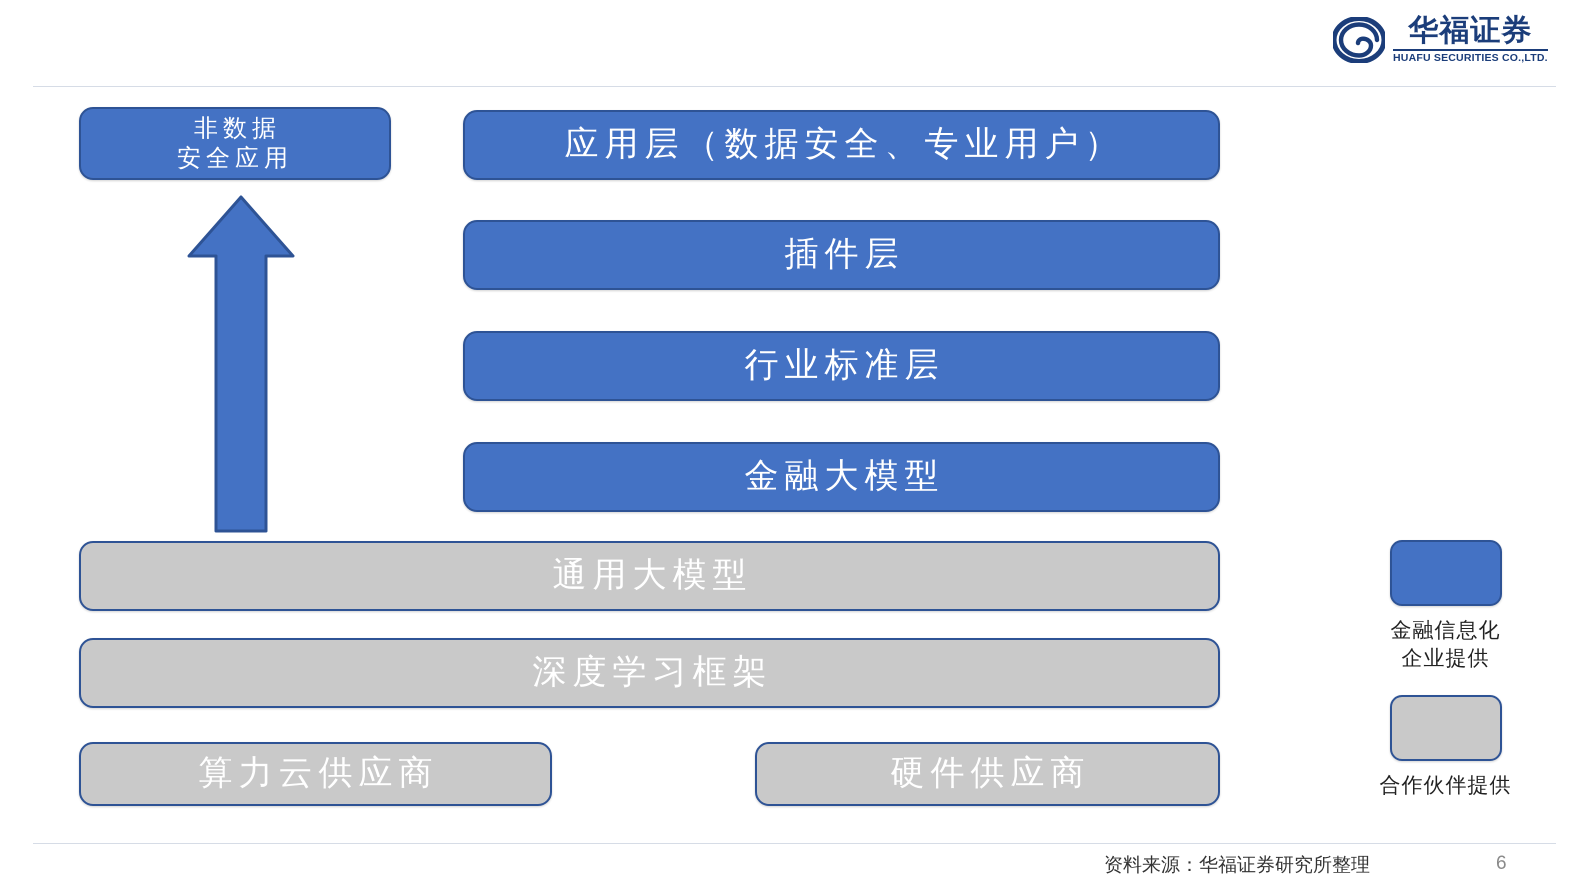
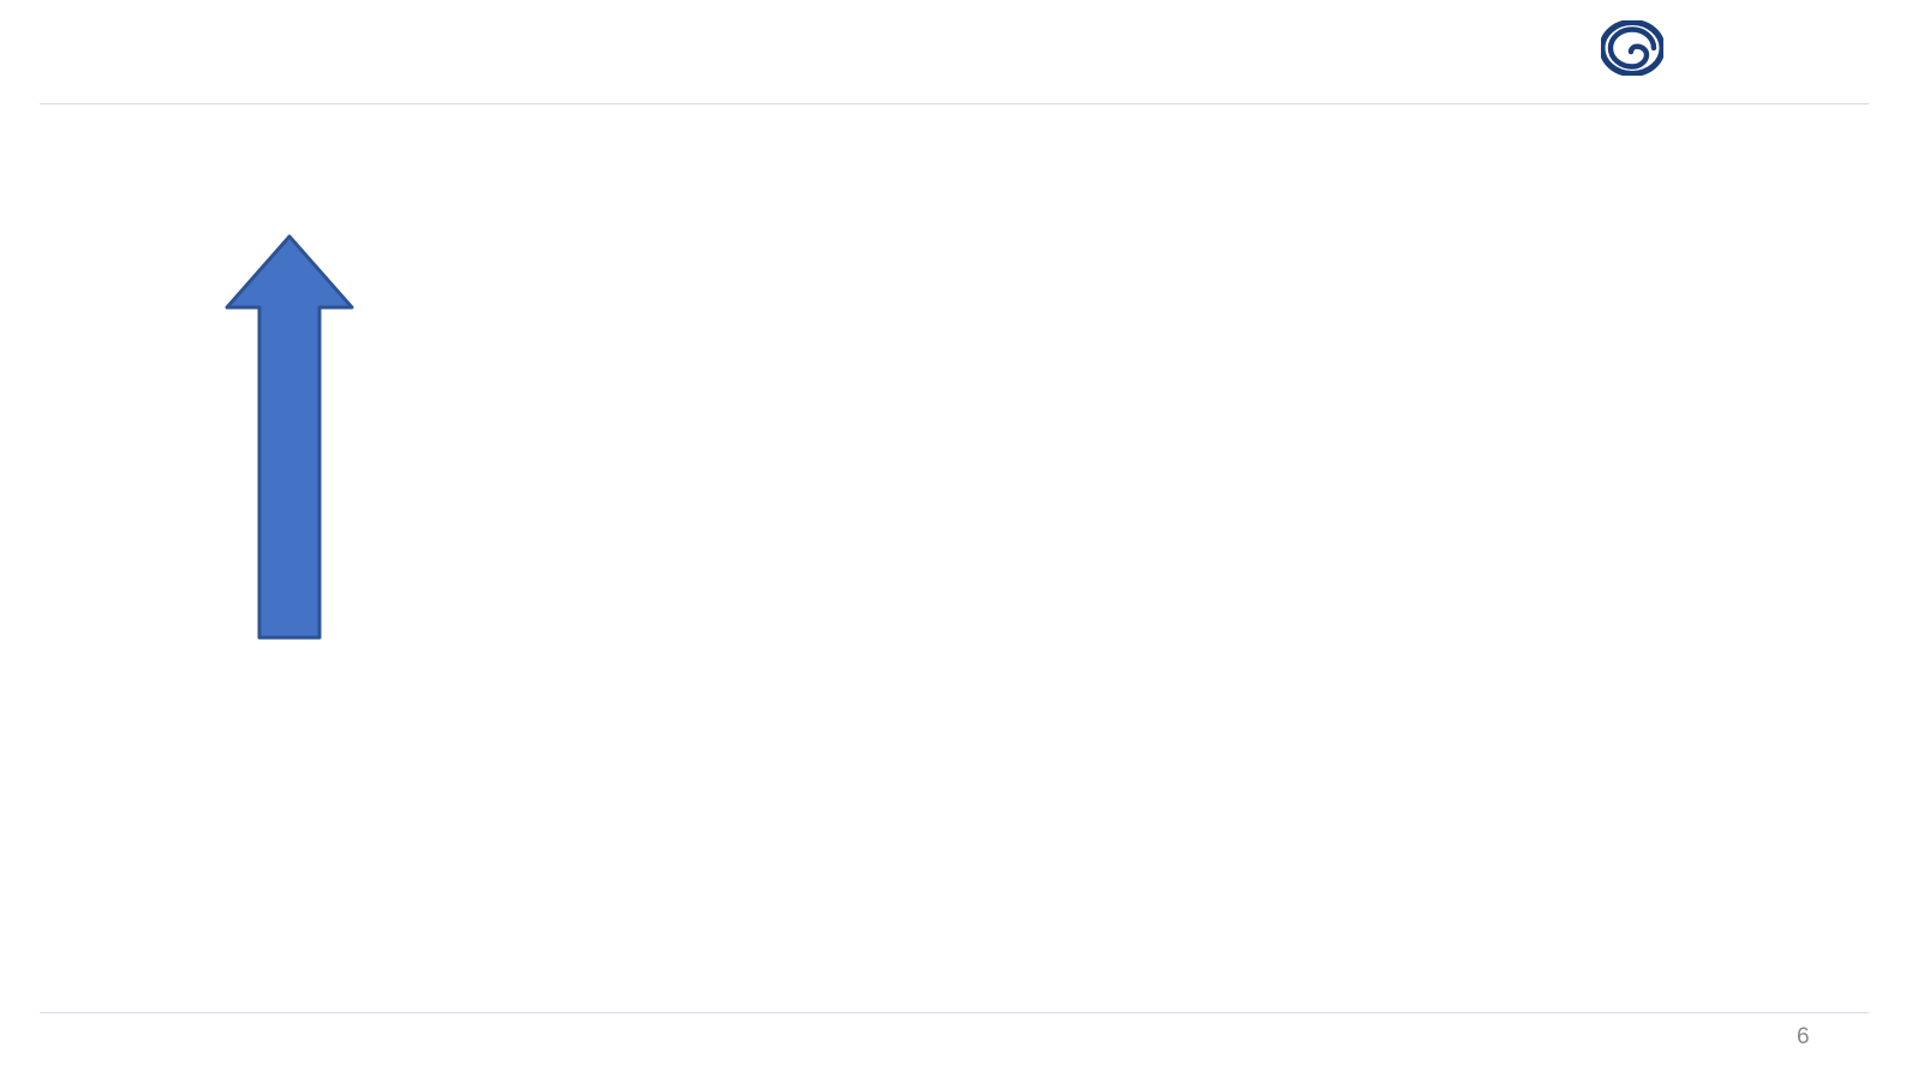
- 华福证券
- HUAFU SECURITIES CO.,LTD.
- 非数据
- 安全应用
- 应用层（数据安全、专业用户）
- 插件层
- 行业标准层
- 金融大模型
- 通用大模型
- 深度学习框架
- 算力云供应商
- 硬件供应商
- 金融信息化
- 企业提供
- 合作伙伴提供
- 资料来源：华福证券研究所整理
  6
